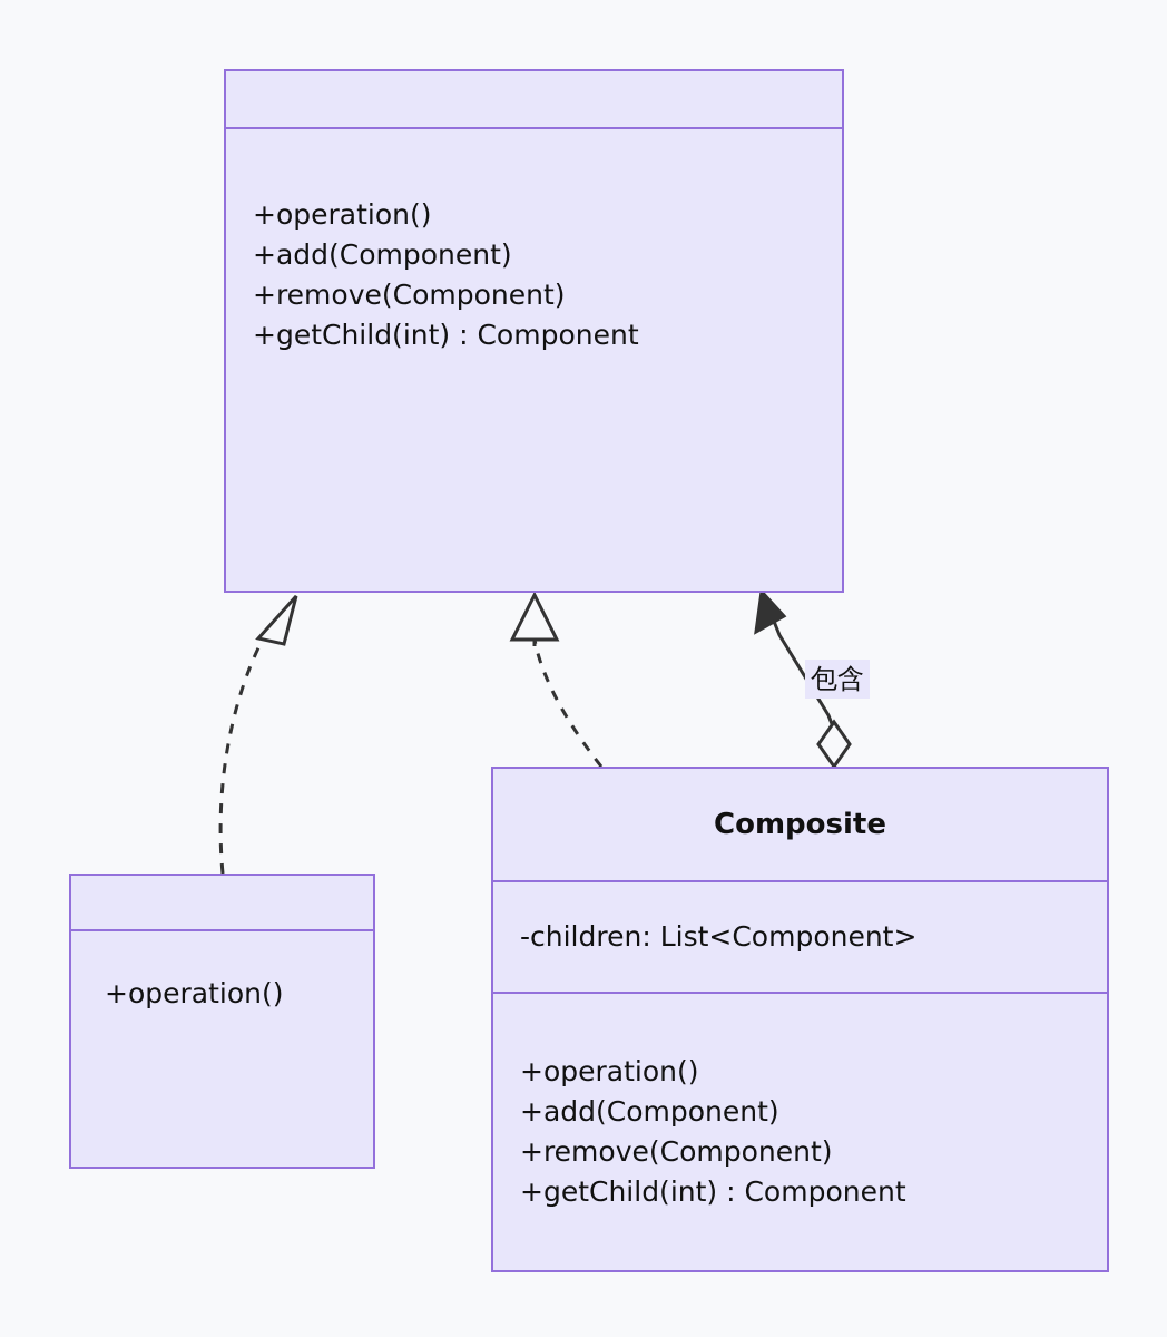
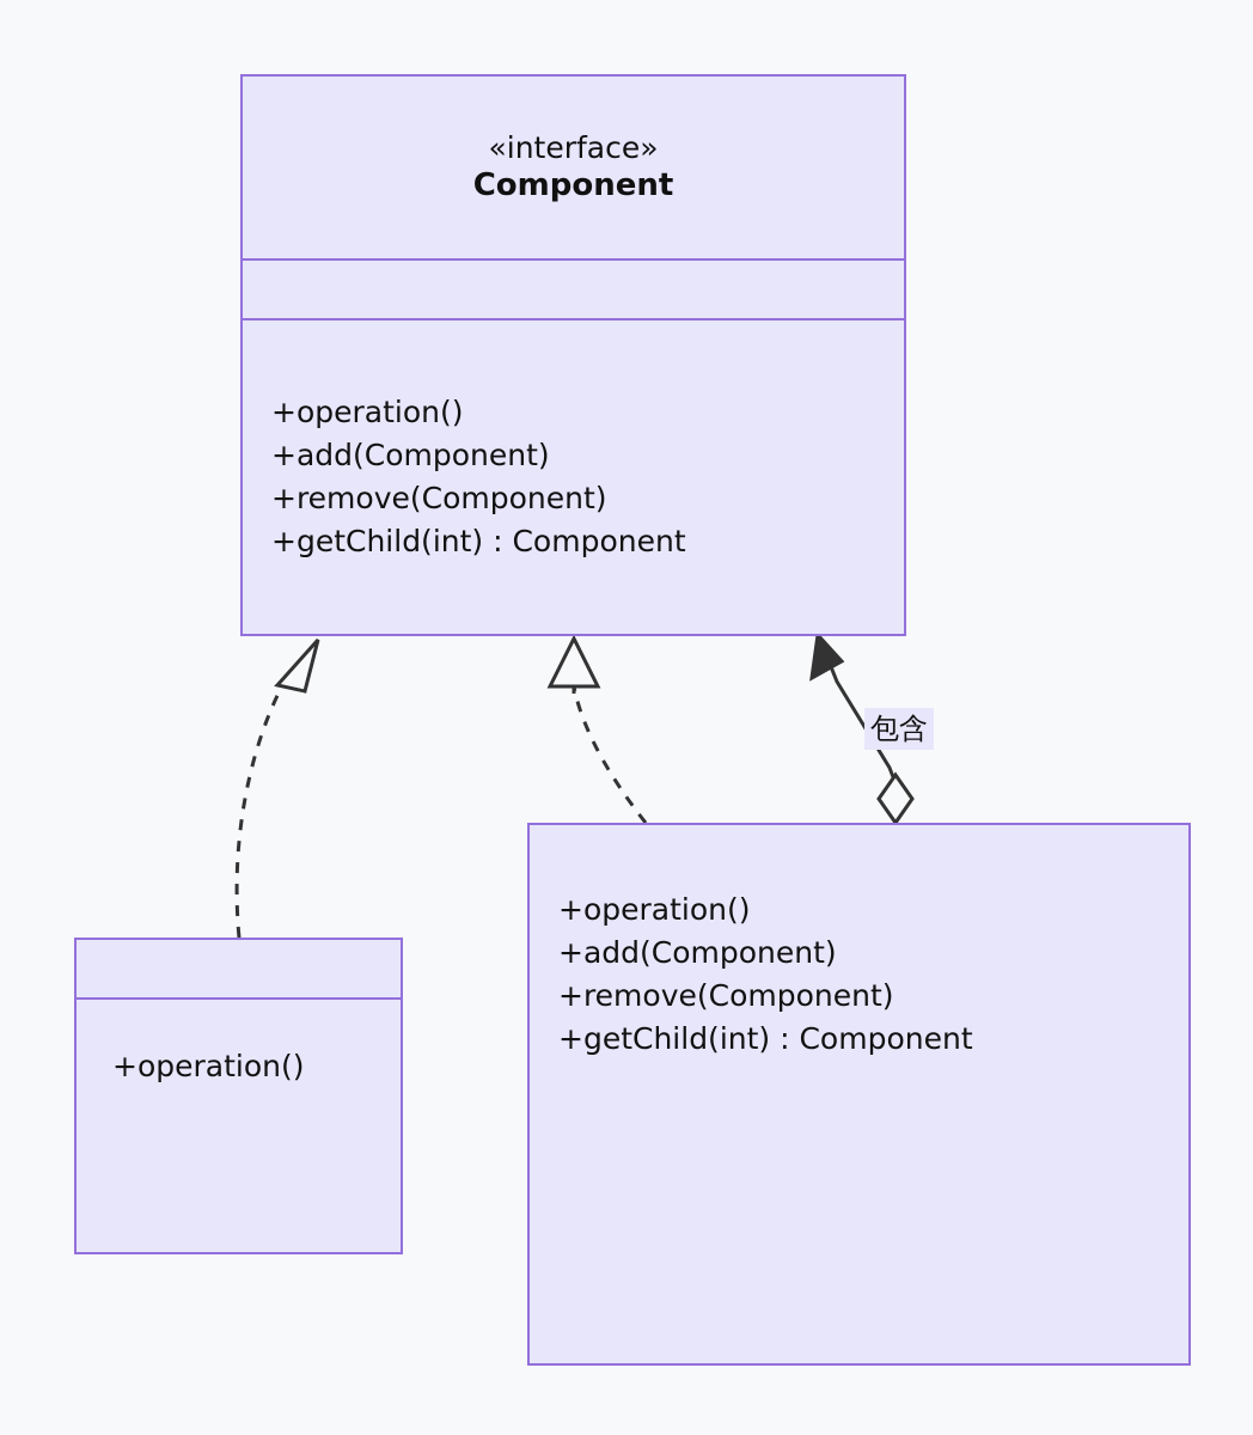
+ «interface»
+ Component
  +operation()
  +add(Component)
  +remove(Component)
  +getChild(int) : Component
  +operation()
- Composite
- -children: List<Component>
  +operation()
  +add(Component)
  +remove(Component)
  +getChild(int) : Component
  包含
